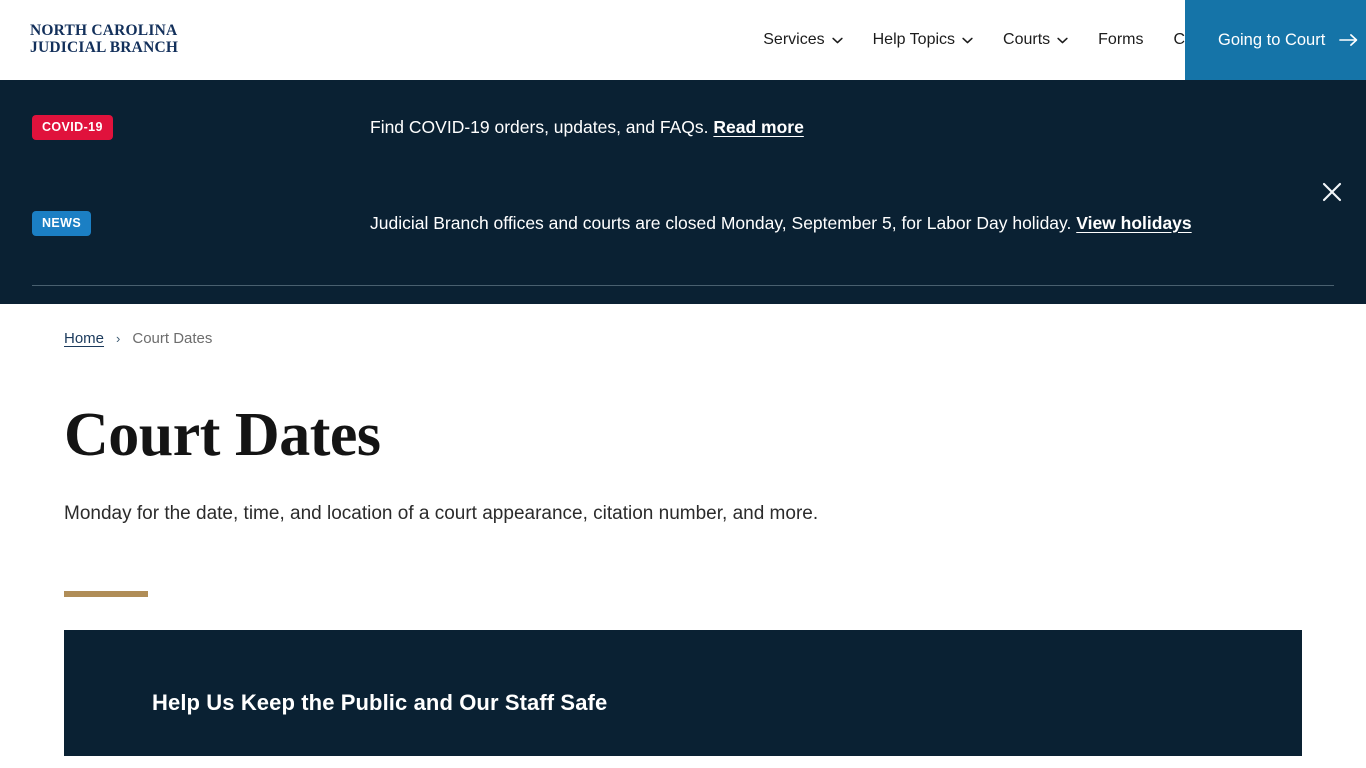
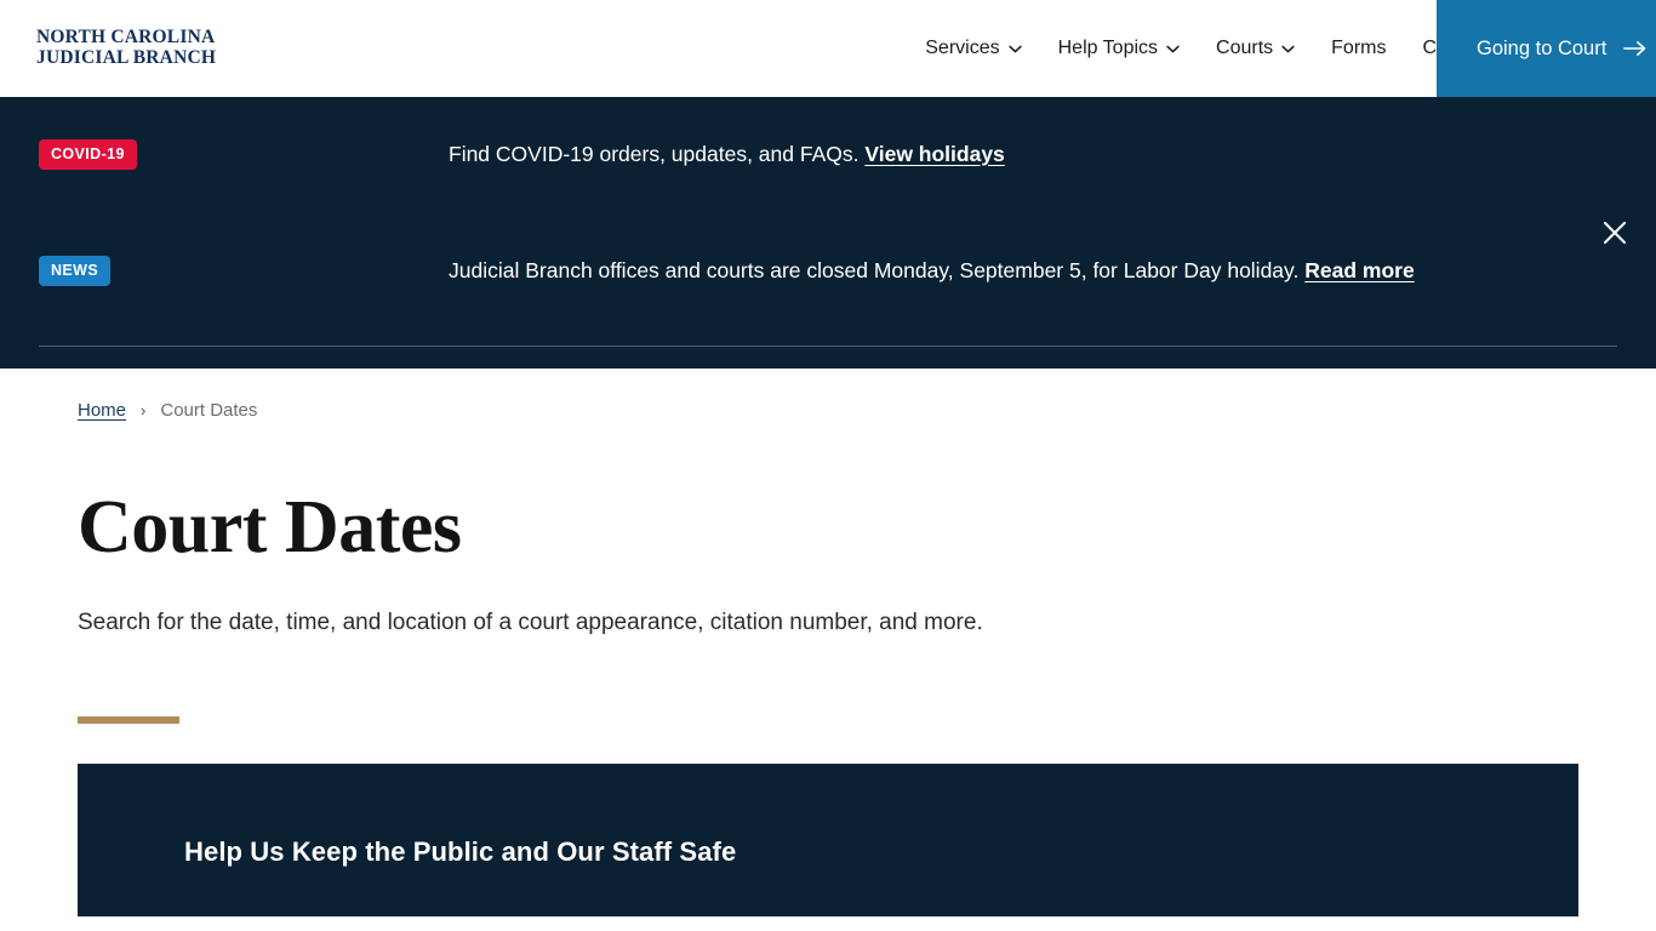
  NORTH CAROLINA
  JUDICIAL BRANCH
  Services
  Help Topics
  Courts
  Forms
  Going to Court
  COVID-19
- Find COVID-19 orders, updates, and FAQs. Read more
+ Find COVID-19 orders, updates, and FAQs. View holidays
  NEWS
- Judicial Branch offices and courts are closed Monday, September 5, for Labor Day holiday. View holidays
+ Judicial Branch offices and courts are closed Monday, September 5, for Labor Day holiday. Read more
  Home
  ›
  Court Dates
  Court Dates
- Monday for the date, time, and location of a court appearance, citation number, and more.
+ Search for the date, time, and location of a court appearance, citation number, and more.
  Help Us Keep the Public and Our Staff Safe
